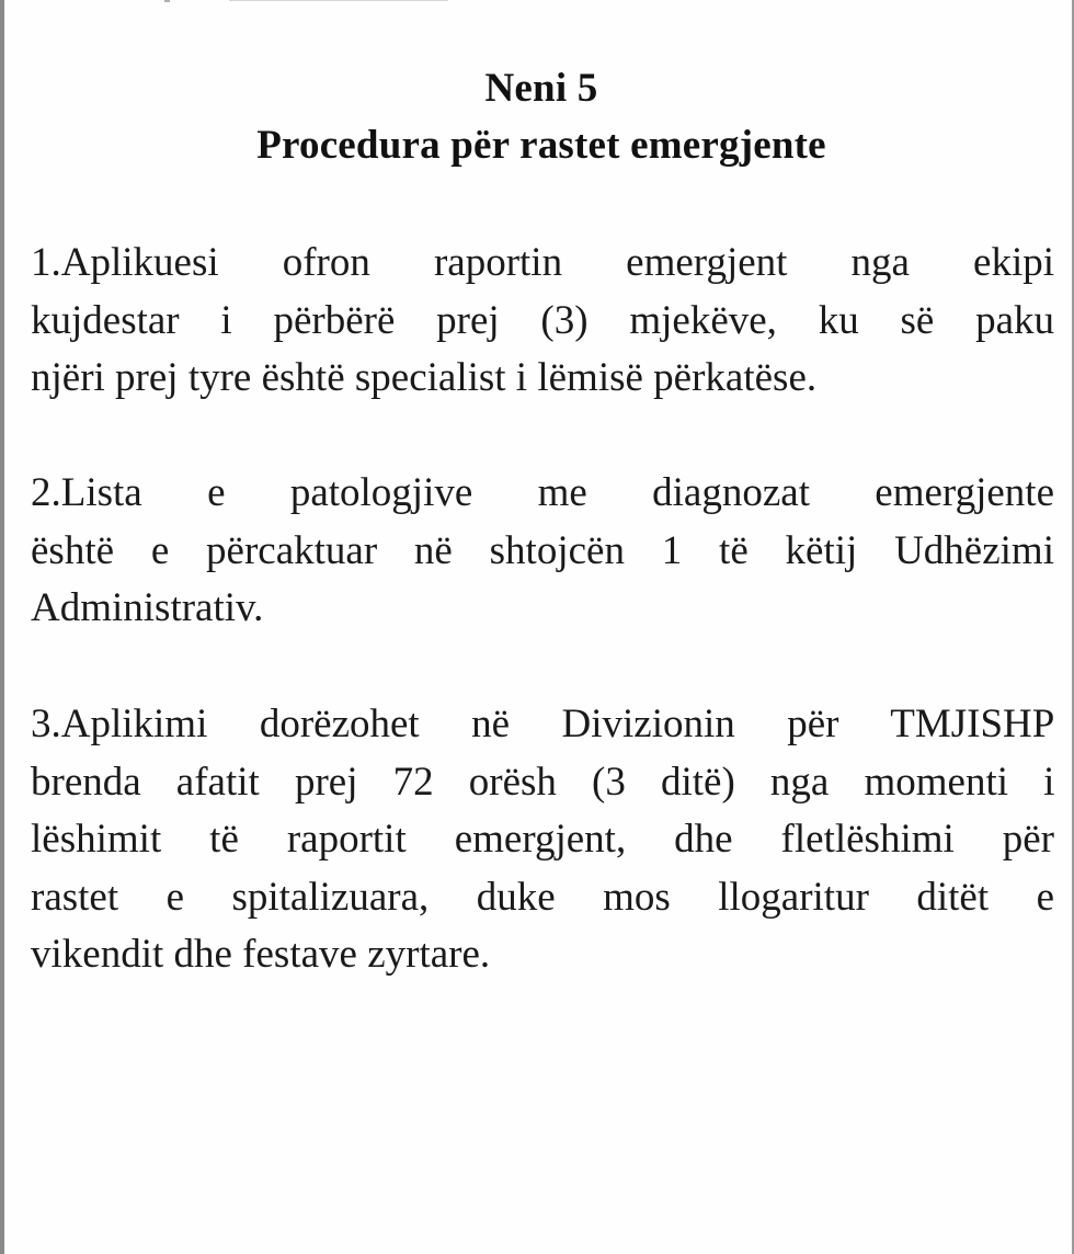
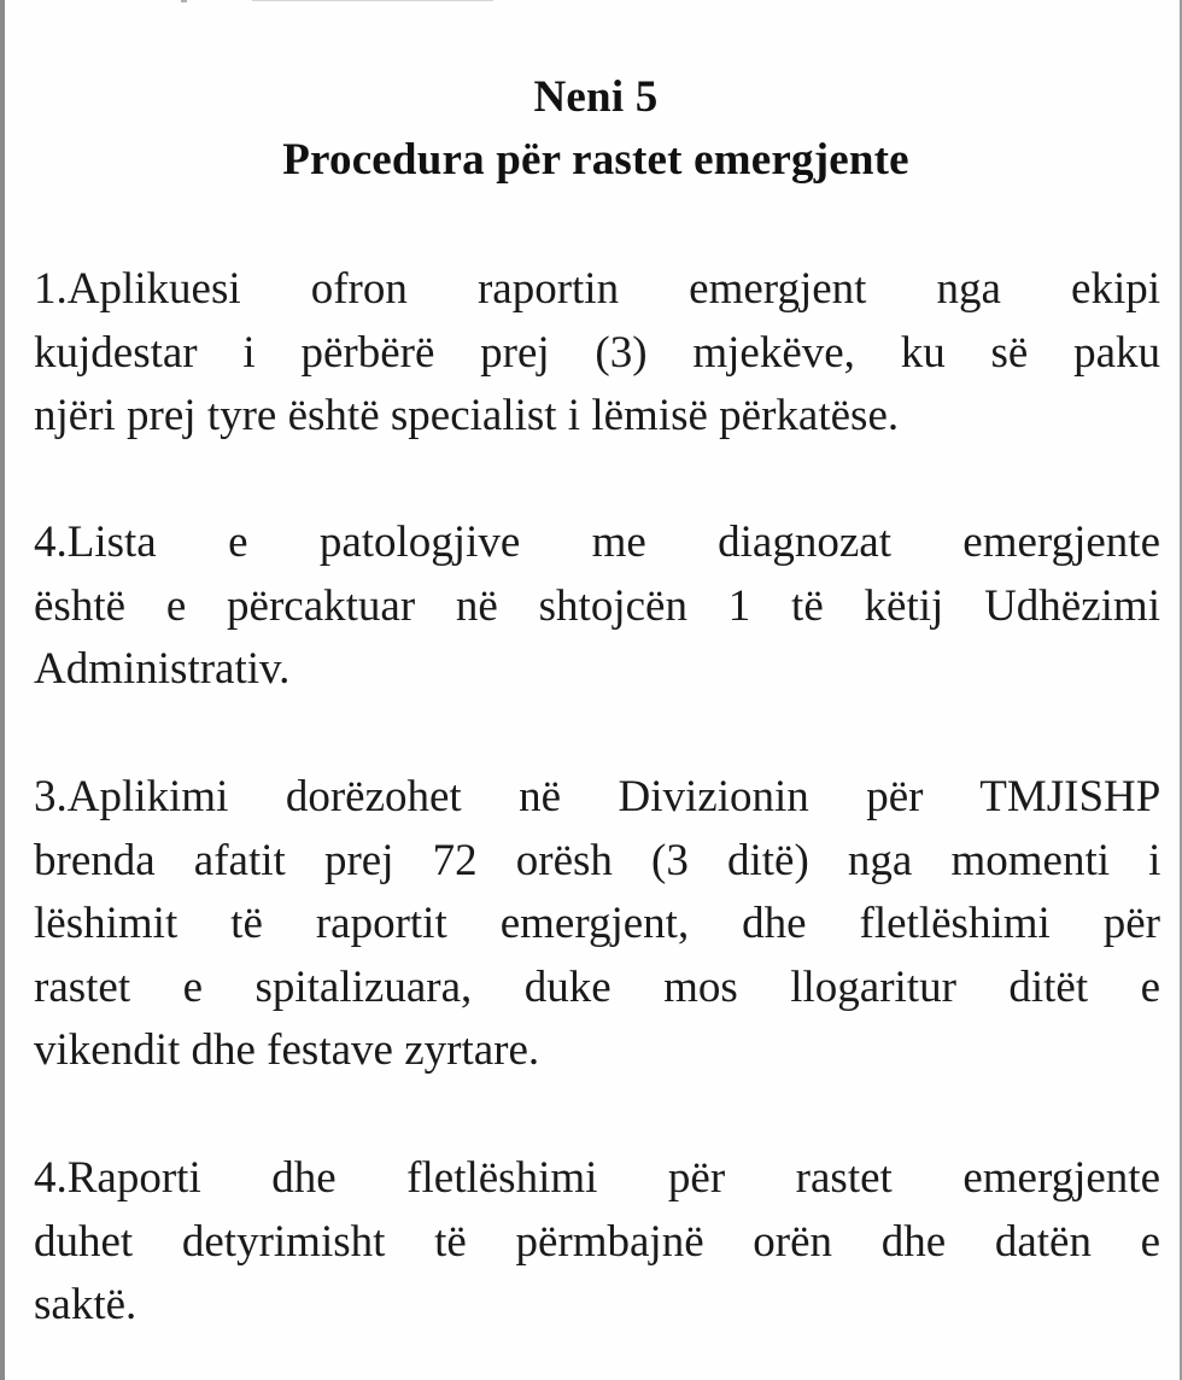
  Neni 5
  Procedura për rastet emergjente
  1.Aplikuesi ofron raportin emergjent nga ekipi
  kujdestar i përbërë prej (3) mjekëve, ku së paku
  njëri prej tyre është specialist i lëmisë përkatëse.
- 2.Lista e patologjive me diagnozat emergjente
+ 4.Lista e patologjive me diagnozat emergjente
  është e përcaktuar në shtojcën 1 të këtij Udhëzimi
  Administrativ.
  3.Aplikimi dorëzohet në Divizionin për TMJISHP
  brenda afatit prej 72 orësh (3 ditë) nga momenti i
  lëshimit të raportit emergjent, dhe fletlëshimi për
  rastet e spitalizuara, duke mos llogaritur ditët e
  vikendit dhe festave zyrtare.
+ 4.Raporti dhe fletlëshimi për rastet emergjente
+ duhet detyrimisht të përmbajnë orën dhe datën e
+ saktë.
